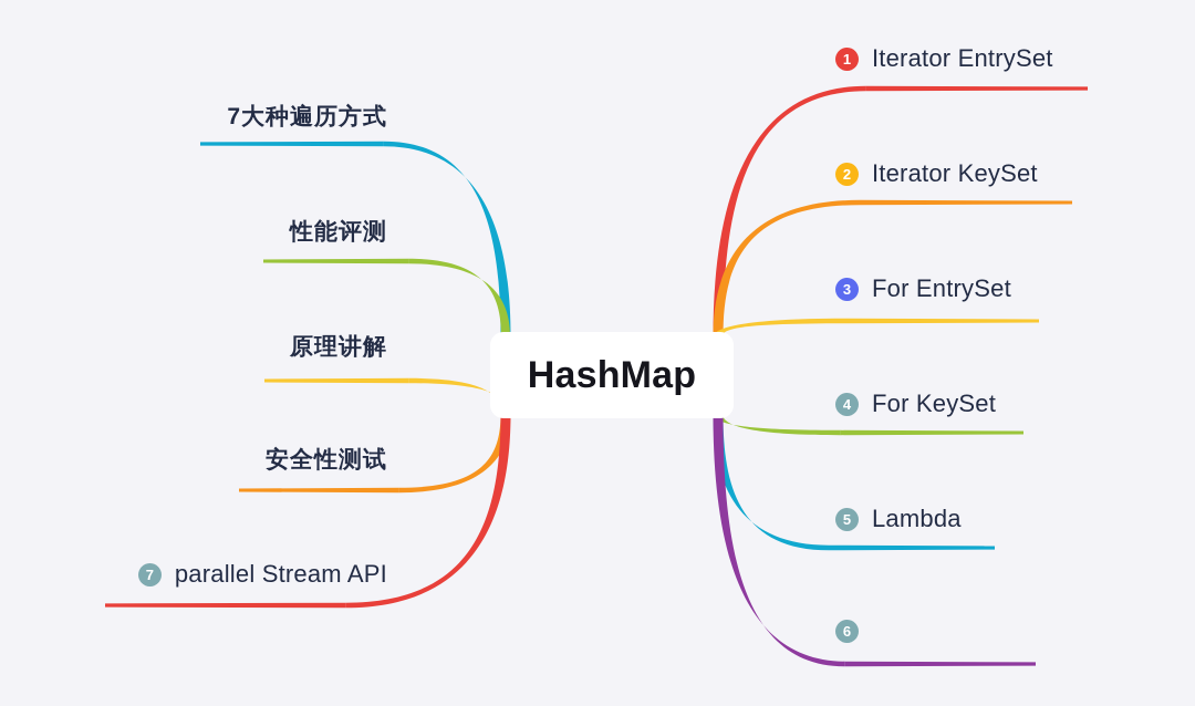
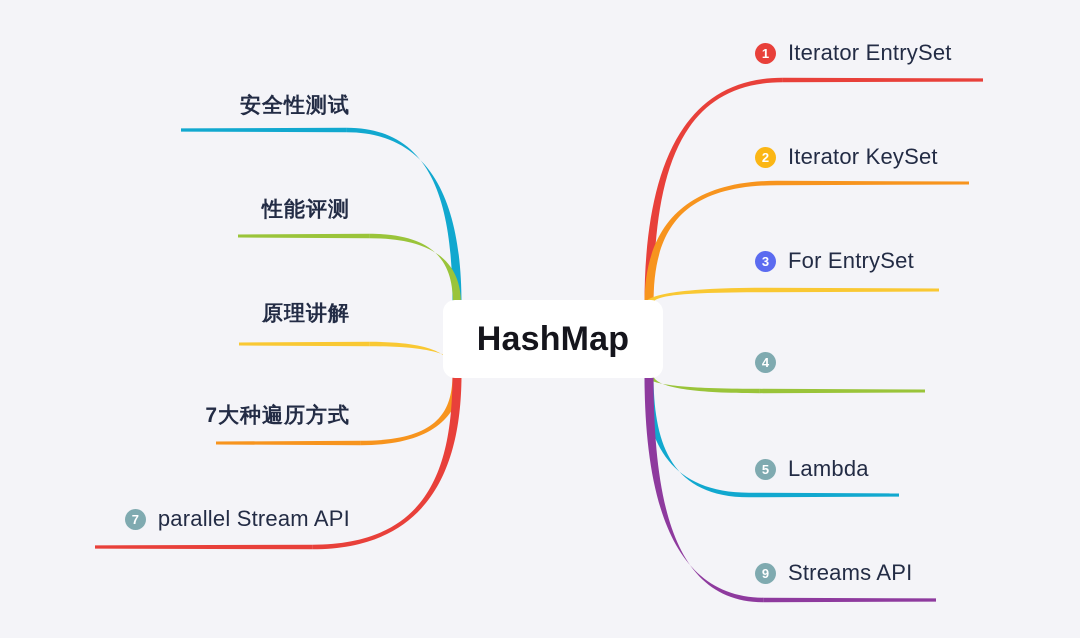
  HashMap
  1
  Iterator EntrySet
  2
  Iterator KeySet
  3
  For EntrySet
  4
- For KeySet
  5
  Lambda
- 6
+ 9
+ Streams API
- 7大种遍历方式
+ 安全性测试
  性能评测
  原理讲解
- 安全性测试
+ 7大种遍历方式
  7
  parallel Stream API
